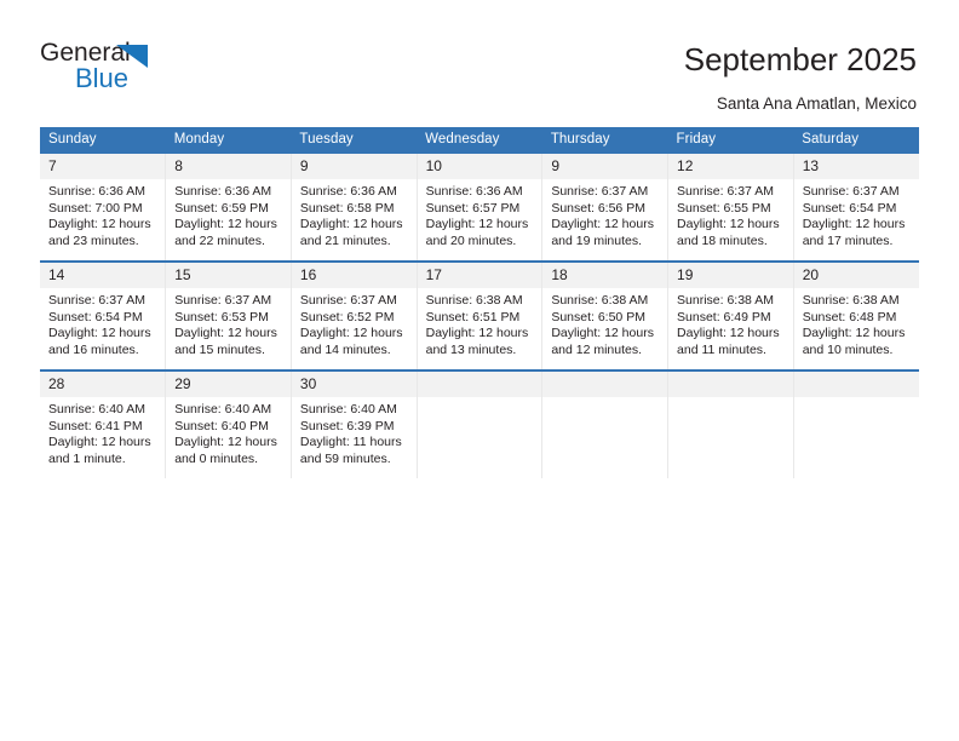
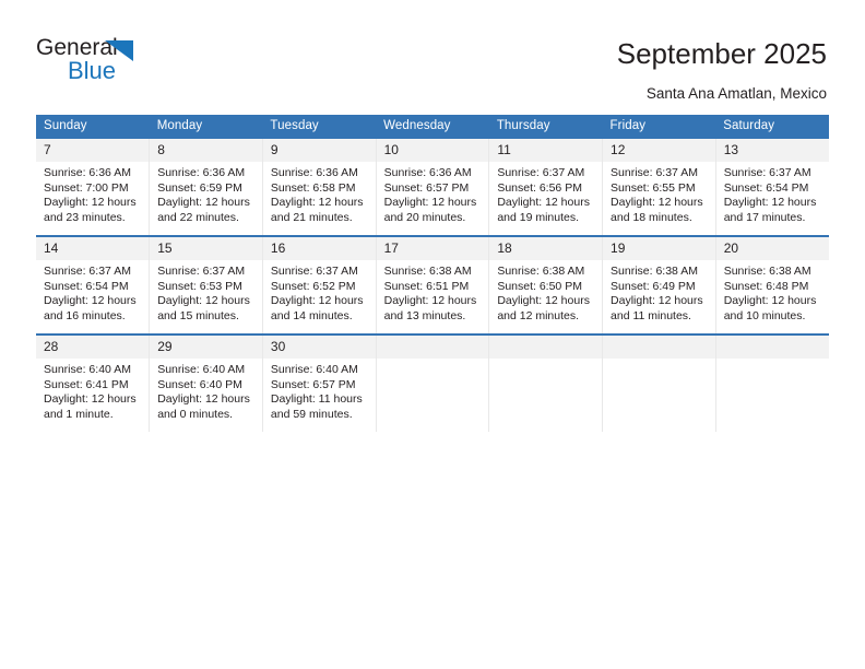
  General
  Blue
  September 2025
  Santa Ana Amatlan, Mexico
  Sunday	Monday	Tuesday	Wednesday	Thursday	Friday	Saturday
- 7 Sunrise: 6:36 AM Sunset: 7:00 PM Daylight: 12 hours and 23 minutes.	8 Sunrise: 6:36 AM Sunset: 6:59 PM Daylight: 12 hours and 22 minutes.	9 Sunrise: 6:36 AM Sunset: 6:58 PM Daylight: 12 hours and 21 minutes.	10 Sunrise: 6:36 AM Sunset: 6:57 PM Daylight: 12 hours and 20 minutes.	9 Sunrise: 6:37 AM Sunset: 6:56 PM Daylight: 12 hours and 19 minutes.	12 Sunrise: 6:37 AM Sunset: 6:55 PM Daylight: 12 hours and 18 minutes.	13 Sunrise: 6:37 AM Sunset: 6:54 PM Daylight: 12 hours and 17 minutes.
+ 7 Sunrise: 6:36 AM Sunset: 7:00 PM Daylight: 12 hours and 23 minutes.	8 Sunrise: 6:36 AM Sunset: 6:59 PM Daylight: 12 hours and 22 minutes.	9 Sunrise: 6:36 AM Sunset: 6:58 PM Daylight: 12 hours and 21 minutes.	10 Sunrise: 6:36 AM Sunset: 6:57 PM Daylight: 12 hours and 20 minutes.	11 Sunrise: 6:37 AM Sunset: 6:56 PM Daylight: 12 hours and 19 minutes.	12 Sunrise: 6:37 AM Sunset: 6:55 PM Daylight: 12 hours and 18 minutes.	13 Sunrise: 6:37 AM Sunset: 6:54 PM Daylight: 12 hours and 17 minutes.
  14 Sunrise: 6:37 AM Sunset: 6:54 PM Daylight: 12 hours and 16 minutes.	15 Sunrise: 6:37 AM Sunset: 6:53 PM Daylight: 12 hours and 15 minutes.	16 Sunrise: 6:37 AM Sunset: 6:52 PM Daylight: 12 hours and 14 minutes.	17 Sunrise: 6:38 AM Sunset: 6:51 PM Daylight: 12 hours and 13 minutes.	18 Sunrise: 6:38 AM Sunset: 6:50 PM Daylight: 12 hours and 12 minutes.	19 Sunrise: 6:38 AM Sunset: 6:49 PM Daylight: 12 hours and 11 minutes.	20 Sunrise: 6:38 AM Sunset: 6:48 PM Daylight: 12 hours and 10 minutes.
- 28 Sunrise: 6:40 AM Sunset: 6:41 PM Daylight: 12 hours and 1 minute.	29 Sunrise: 6:40 AM Sunset: 6:40 PM Daylight: 12 hours and 0 minutes.	30 Sunrise: 6:40 AM Sunset: 6:39 PM Daylight: 11 hours and 59 minutes.
+ 28 Sunrise: 6:40 AM Sunset: 6:41 PM Daylight: 12 hours and 1 minute.	29 Sunrise: 6:40 AM Sunset: 6:40 PM Daylight: 12 hours and 0 minutes.	30 Sunrise: 6:40 AM Sunset: 6:57 PM Daylight: 11 hours and 59 minutes.
